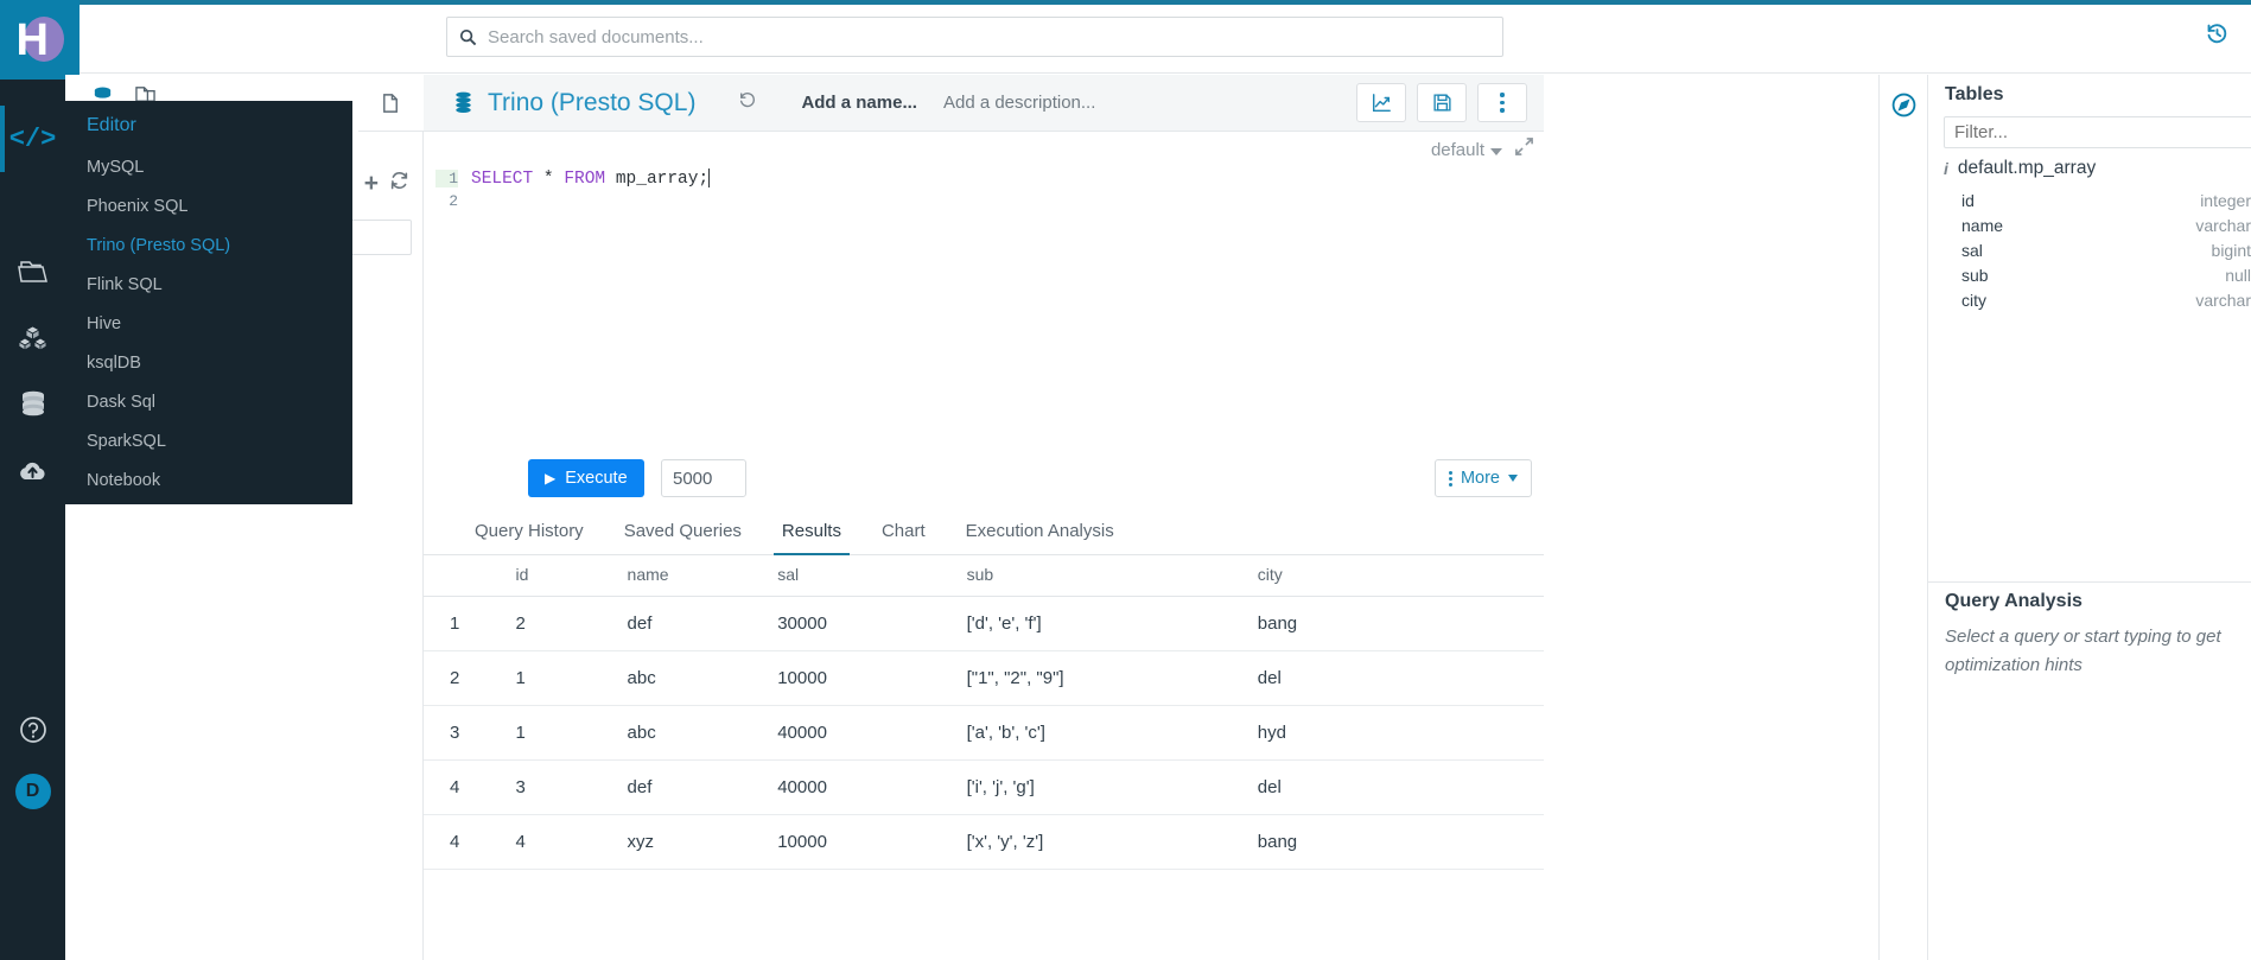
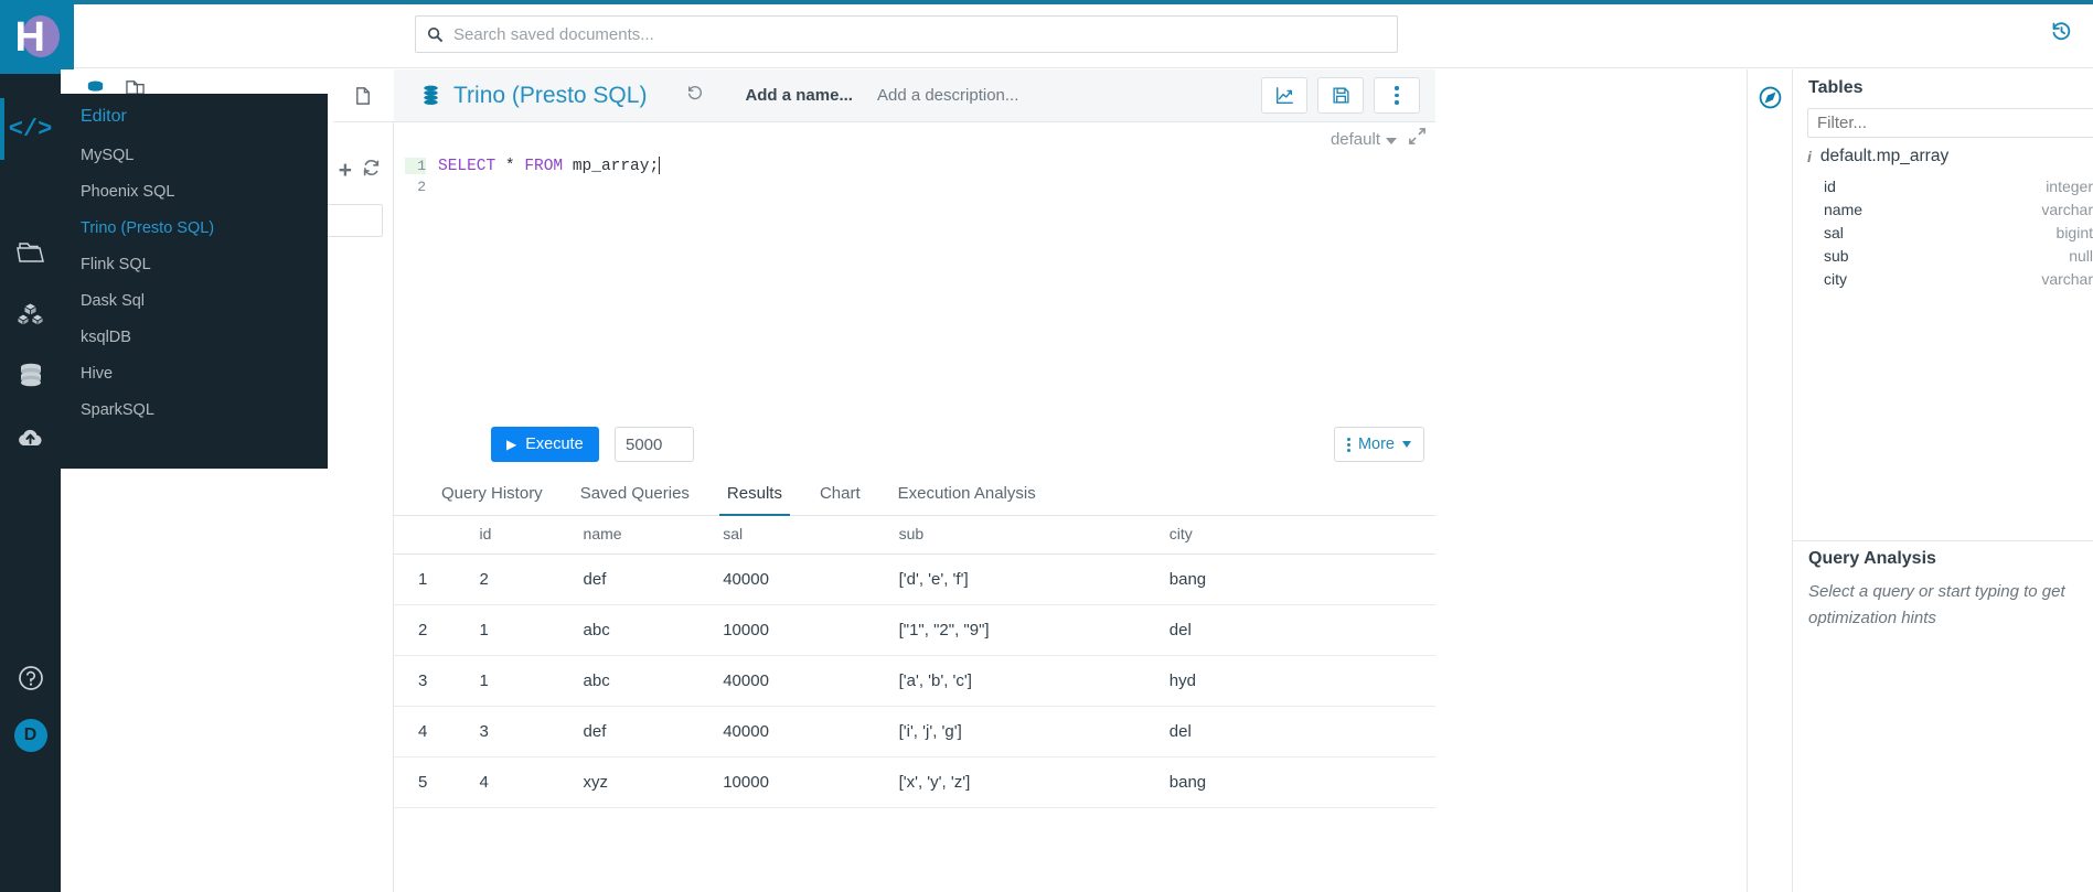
  H
  Search saved documents...
  </>
  D
  +
  Editor
  MySQL
  Phoenix SQL
  Trino (Presto SQL)
  Flink SQL
- Hive
+ Dask Sql
  ksqlDB
- Dask Sql
+ Hive
  SparkSQL
- Notebook
  Trino (Presto SQL)
  Add a name...
  Add a description...
  default
  1
  SELECT * FROM mp_array;
  2
  ▶
  Execute
  5000
  More
  Query History
  Saved Queries
  Results
  Chart
  Execution Analysis
  	id	name	sal	sub	city
- 1	2	def	30000	['d', 'e', 'f']	bang
+ 1	2	def	40000	['d', 'e', 'f']	bang
  2	1	abc	10000	["1", "2", "9"]	del
  3	1	abc	40000	['a', 'b', 'c']	hyd
  4	3	def	40000	['i', 'j', 'g']	del
- 4	4	xyz	10000	['x', 'y', 'z']	bang
+ 5	4	xyz	10000	['x', 'y', 'z']	bang
  Tables
  Filter...
  i
  default.mp_array
  id
  integer
  name
  varchar
  sal
  bigint
  sub
  null
  city
  varchar
  Query Analysis
  Select a query or start typing to get optimization hints
